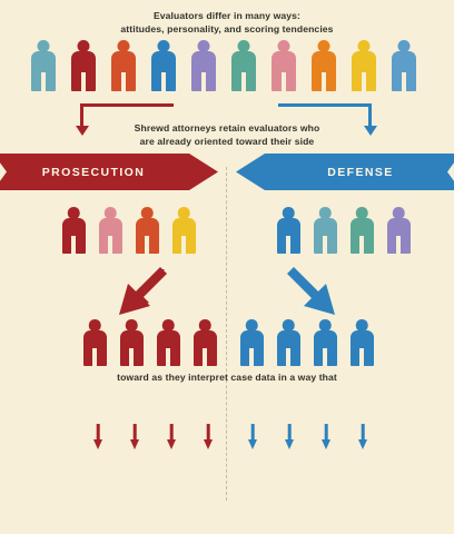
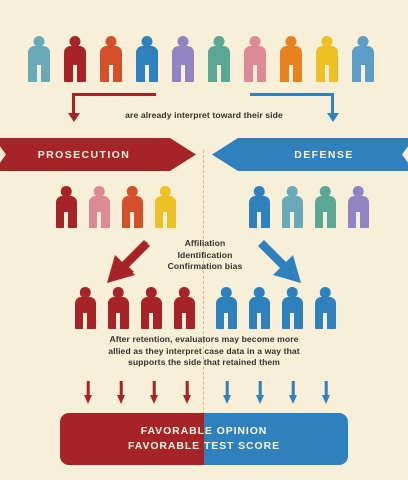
- Evaluators differ in many ways:
- attitudes, personality, and scoring tendencies
- Shrewd attorneys retain evaluators who
- are already oriented toward their side
+ are already interpret toward their side
  PROSECUTION
  DEFENSE
+ Affiliation
+ Identification
+ Confirmation bias
+ After retention, evaluators may become more
- toward as they interpret case data in a way that
+ allied as they interpret case data in a way that
+ supports the side that retained them
+ FAVORABLE OPINION
+ FAVORABLE TEST SCORE
